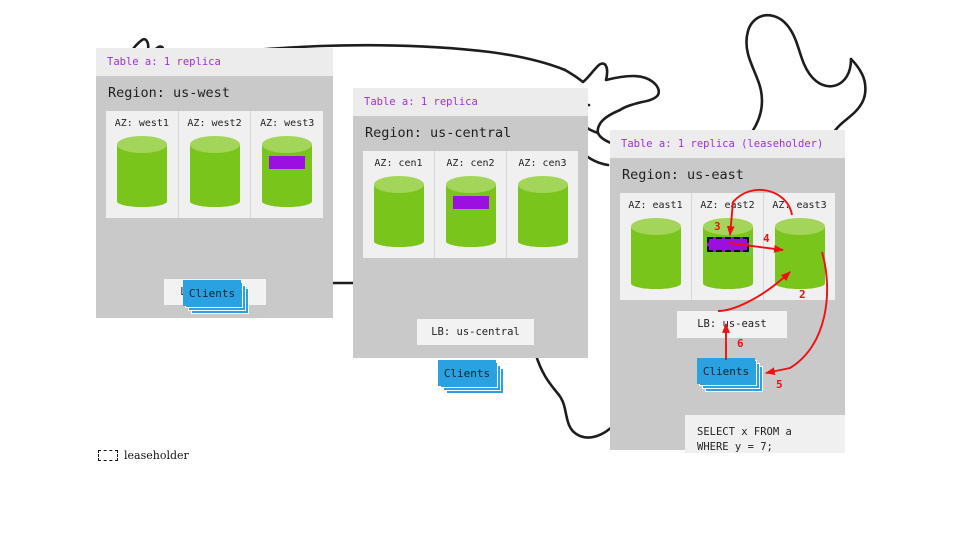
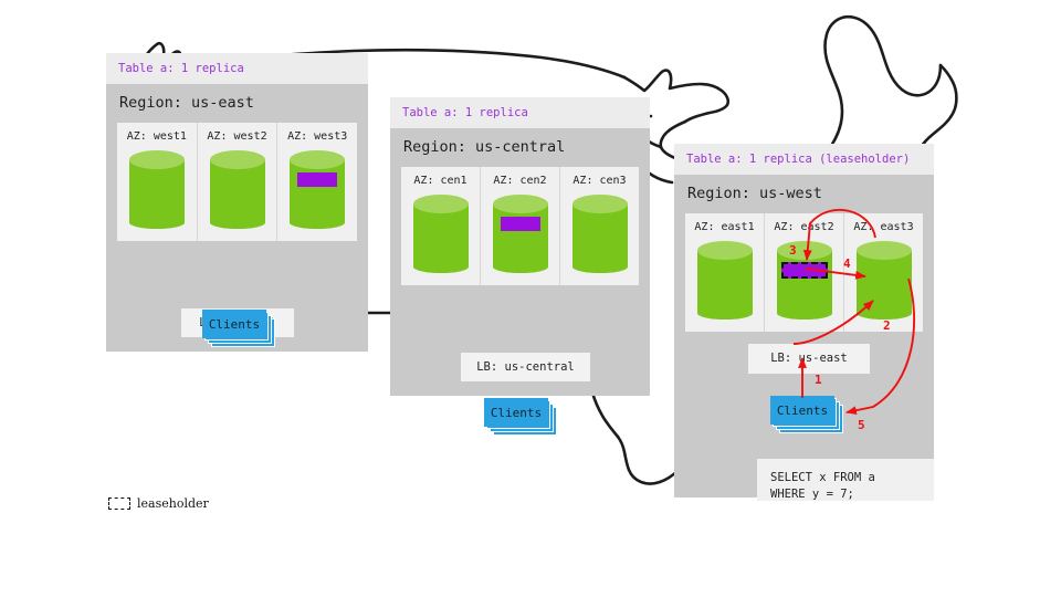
  Table a: 1 replica
- Region: us-west
+ Region: us-east
  AZ: west1
  AZ: west2
  AZ: west3
  Clients
  Table a: 1 replica
  Region: us-central
  AZ: cen1
  AZ: cen2
  AZ: cen3
  LB: us-central
  Clients
  Table a: 1 replica (leaseholder)
- Region: us-east
+ Region: us-west
  AZ: east1
  AZ: est2
  AZ: east3
  LB:s-east
  Clients
  SELECT x FROM a
  WHERE y = 7;
- 6
+ 1
  2
  3
  4
  5
  leaseholder
